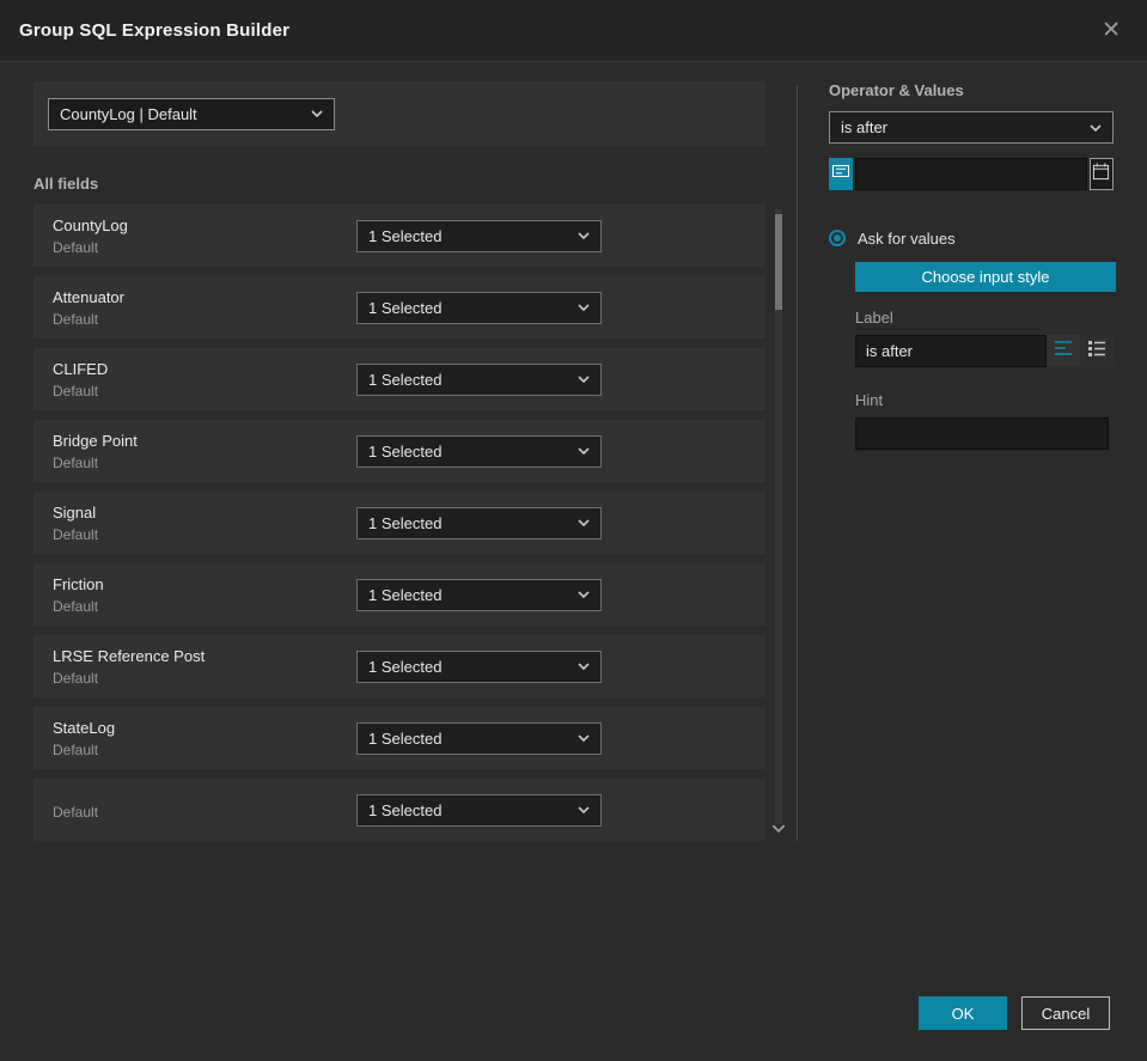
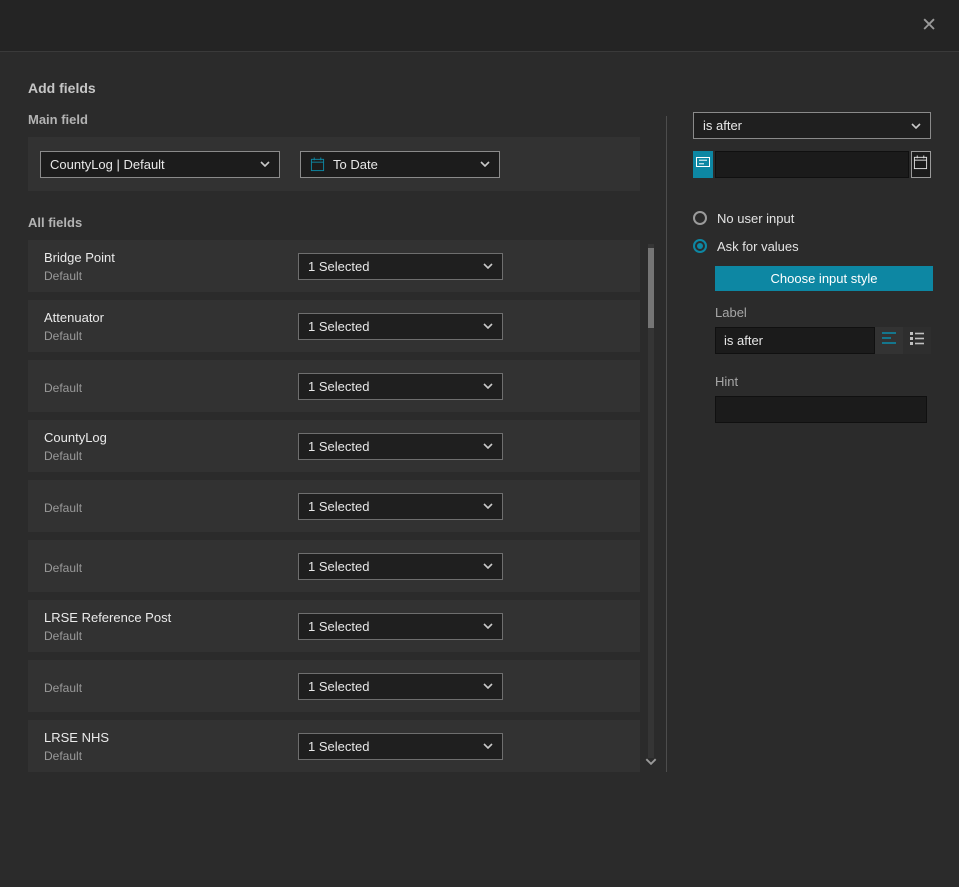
- Group SQL Expression Builder
  ✕
+ Add fields
+ Main field
  CountyLog | Default
+ To Date
  All fields
- CountyLog
+ Bridge Point
  Default
  1 Selected
  Attenuator
  Default
  1 Selected
- CLIFED
  Default
  1 Selected
- Bridge Point
+ CountyLog
  Default
  1 Selected
- Signal
  Default
  1 Selected
- Friction
  Default
  1 Selected
  LRSE Reference Post
  Default
  1 Selected
- StateLog
  Default
  1 Selected
+ LRSE NHS
  Default
  1 Selected
- Operator & Values
  is after
+ No user input
  Ask for values
  Choose input style
  Label
  is after
  Hint
- OK
- Cancel
